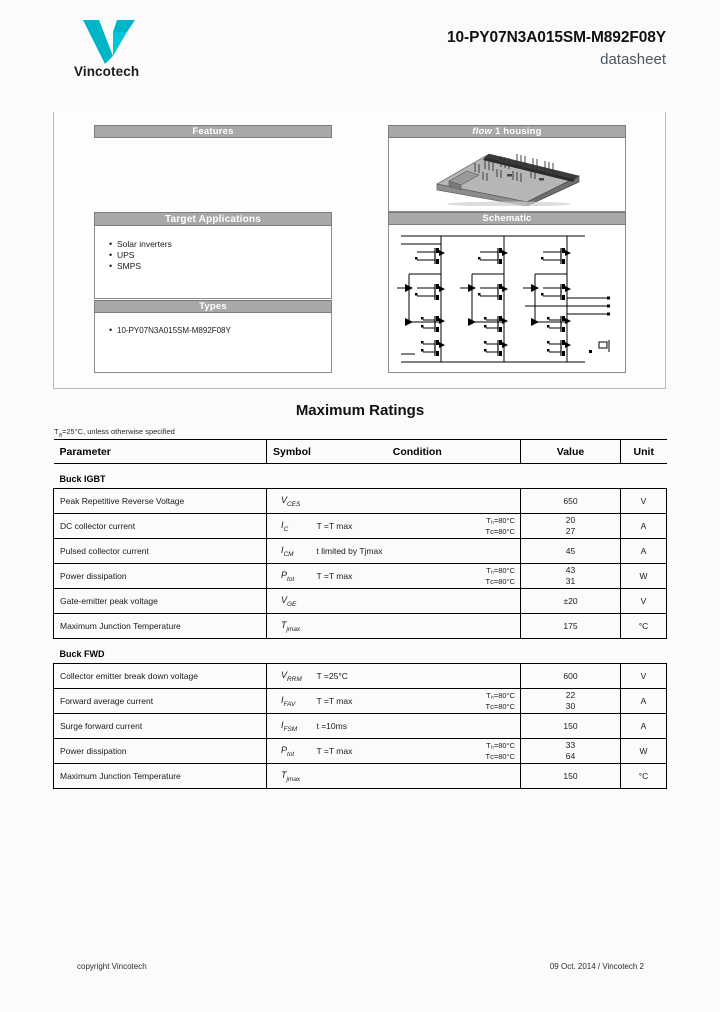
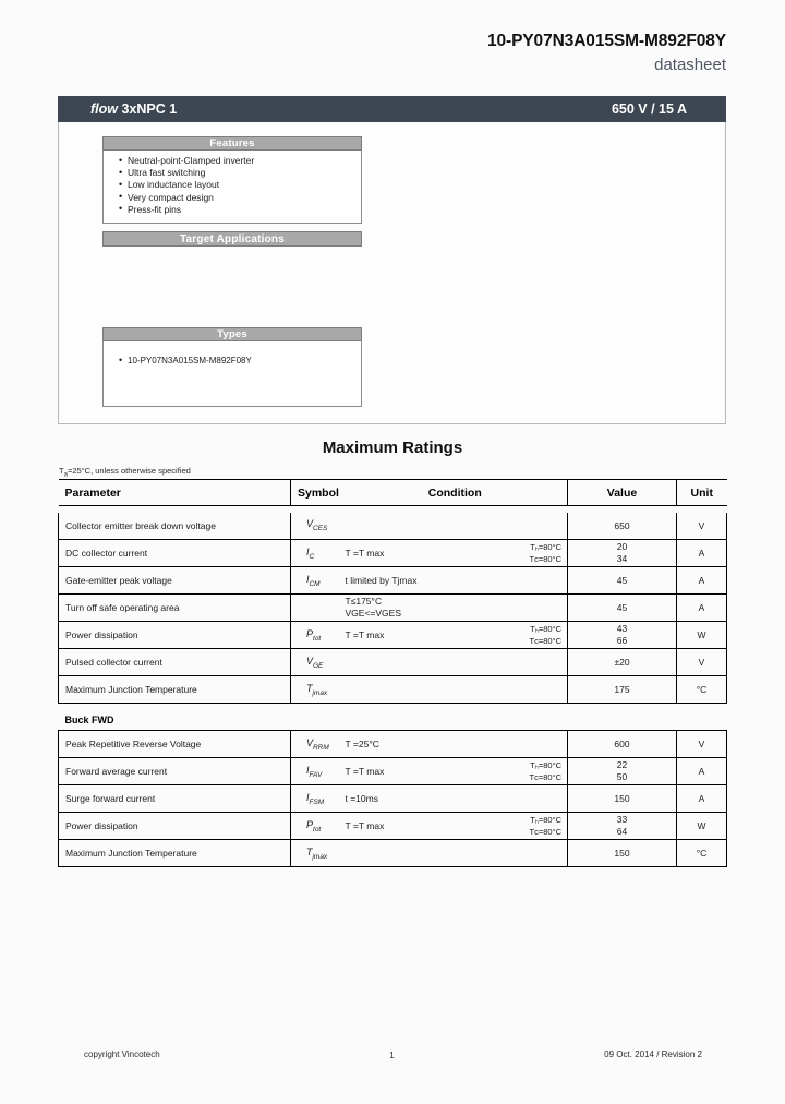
- Vincotech
  10-PY07N3A015SM-M892F08Y
  datasheet
+ flow 3xNPC 1
+ 650 V / 15 A
  Features
+ Neutral-point-Clamped inverter
+ Ultra fast switching
+ Low inductance layout
+ Very compact design
+ Press-fit pins
  Target Applications
- Solar inverters
- UPS
- SMPS
  Types
  10-PY07N3A015SM-M892F08Y
- flow 1 housing
- Schematic
  Maximum Ratings
  T =25°C, unless otherwise specified
  Parameter	Symbol	Condition	Value	Unit
- Buck IGBT
- Peak Repetitive Reverse Voltage	V			650	V
+ Collector emitter break down voltage	V			650	V
- DC collector current	I	T =T max	Tₕ=80°C Tᴄ=80°C	20 27	A
+ DC collector current	I	T =T max	Tₕ=80°C Tᴄ=80°C	20 34	A
- Pulsed collector current	I	t limited by Tjmax		45	A
+ Gate-emitter peak voltage	I	t limited by Tjmax		45	A
+ Turn off safe operating area		T≤175°C VGE<=VGES		45	A
- Power dissipation	P	T =T max	Tₕ=80°C Tᴄ=80°C	43 31	W
+ Power dissipation	P	T =T max	Tₕ=80°C Tᴄ=80°C	43 66	W
- Gate-emitter peak voltage	V			±20	V
+ Pulsed collector current	V			±20	V
  Maximum Junction Temperature	T			175	°C
  Buck FWD
- Collector emitter break down voltage	V	T =25°C		600	V
+ Peak Repetitive Reverse Voltage	V	T =25°C		600	V
- Forward average current	I	T =T max	Tₕ=80°C Tᴄ=80°C	22 30	A
+ Forward average current	I	T =T max	Tₕ=80°C Tᴄ=80°C	22 50	A
  Surge forward current	I	t =10ms		150	A
  Power dissipation	P	T =T max	Tₕ=80°C Tᴄ=80°C	33 64	W
  Maximum Junction Temperature	T			150	°C
  copyright Vincotech
+ 1
- 09 Oct. 2014 / Vincotech 2
+ 09 Oct. 2014 / Revision 2
